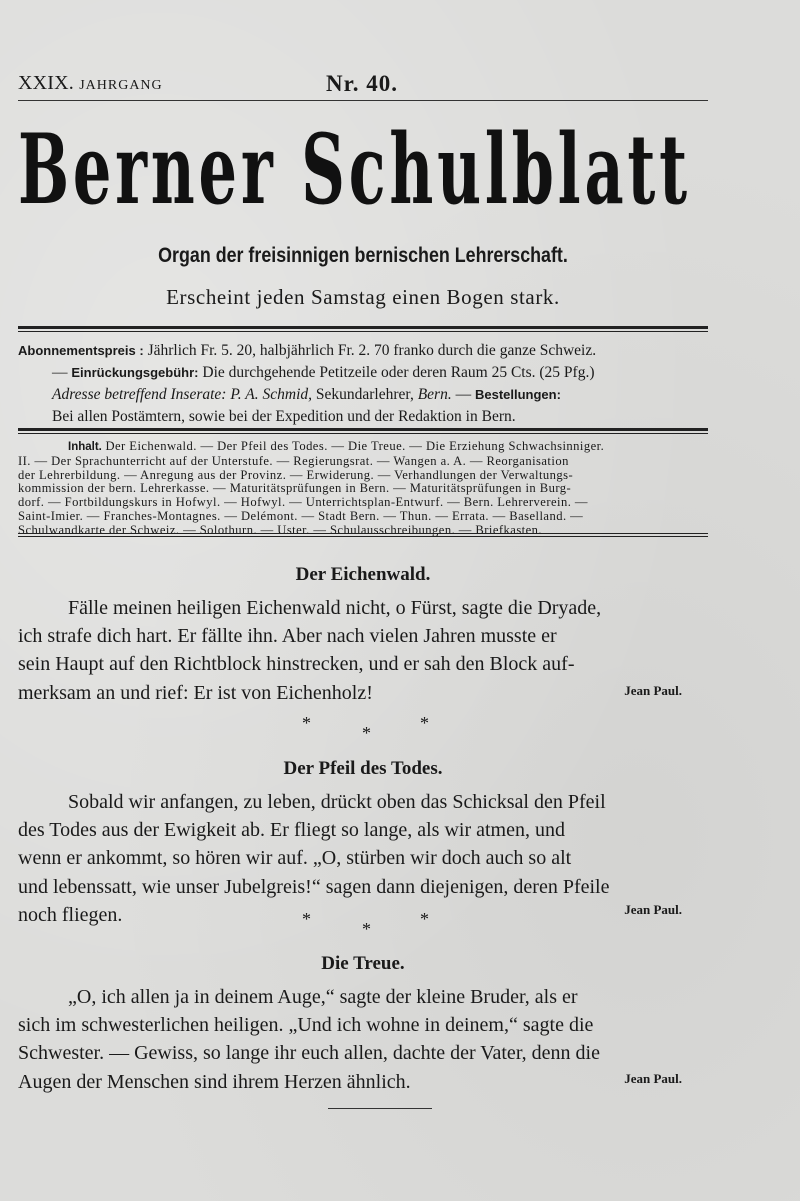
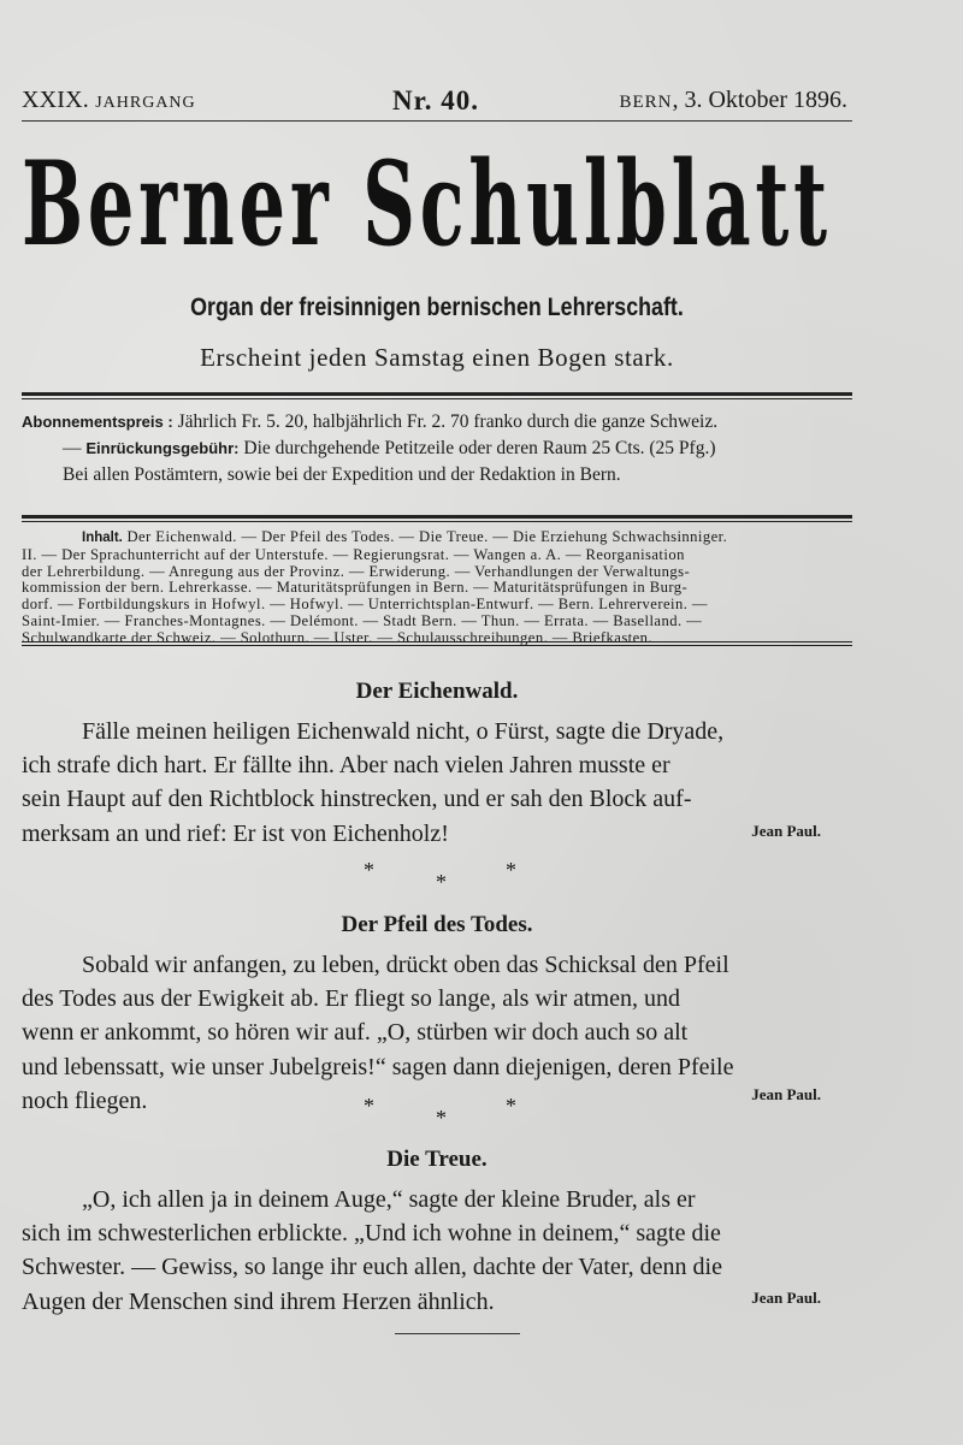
  XXIX. JAHRGANG
  Nr. 40.
+ BERN, 3. Oktober 1896.
  Berner Schulblatt
  Organ der freisinnigen bernischen Lehrerschaft.
  Erscheint jeden Samstag einen Bogen stark.
  Abonnementspreis : Jährlich Fr. 5. 20, halbjährlich Fr. 2. 70 franko durch die ganze Schweiz.
  — Einrückungsgebühr: Die durchgehende Petitzeile oder deren Raum 25 Cts. (25 Pfg.)
- Adresse betreffend Inserate: P. A. Schmid, Sekundarlehrer, Bern. — Bestellungen:
  Bei allen Postämtern, sowie bei der Expedition und der Redaktion in Bern.
  Inhalt. Der Eichenwald. — Der Pfeil des Todes. — Die Treue. — Die Erziehung Schwachsinniger.
  II. — Der Sprachunterricht auf der Unterstufe. — Regierungsrat. — Wangen a. A. — Reorganisation
  der Lehrerbildung. — Anregung aus der Provinz. — Erwiderung. — Verhandlungen der Verwaltungs-
  kommission der bern. Lehrerkasse. — Maturitätsprüfungen in Bern. — Maturitätsprüfungen in Burg-
  dorf. — Fortbildungskurs in Hofwyl. — Hofwyl. — Unterrichtsplan-Entwurf. — Bern. Lehrerverein. —
  Saint-Imier. — Franches-Montagnes. — Delémont. — Stadt Bern. — Thun. — Errata. — Baselland. —
  Schulwandkarte der Schweiz. — Solothurn. — Uster. — Schulausschreibungen. — Briefkasten.
  Der Eichenwald.
  Fälle meinen heiligen Eichenwald nicht, o Fürst, sagte die Dryade,
  ich strafe dich hart. Er fällte ihn. Aber nach vielen Jahren musste er
  sein Haupt auf den Richtblock hinstrecken, und er sah den Block auf-
  merksam an und rief: Er ist von Eichenholz!
  Jean Paul.
  *
  *
  *
  Der Pfeil des Todes.
  Sobald wir anfangen, zu leben, drückt oben das Schicksal den Pfeil
  des Todes aus der Ewigkeit ab. Er fliegt so lange, als wir atmen, und
  wenn er ankommt, so hören wir auf. „O, stürben wir doch auch so alt
  und lebenssatt, wie unser Jubelgreis!“ sagen dann diejenigen, deren Pfeile
  noch fliegen.
  Jean Paul.
  *
  *
  *
  Die Treue.
  „O, ich allen ja in deinem Auge,“ sagte der kleine Bruder, als er
- sich im schwesterlichen heiligen. „Und ich wohne in deinem,“ sagte die
+ sich im schwesterlichen erblickte. „Und ich wohne in deinem,“ sagte die
  Schwester. — Gewiss, so lange ihr euch allen, dachte der Vater, denn die
  Augen der Menschen sind ihrem Herzen ähnlich.
  Jean Paul.
